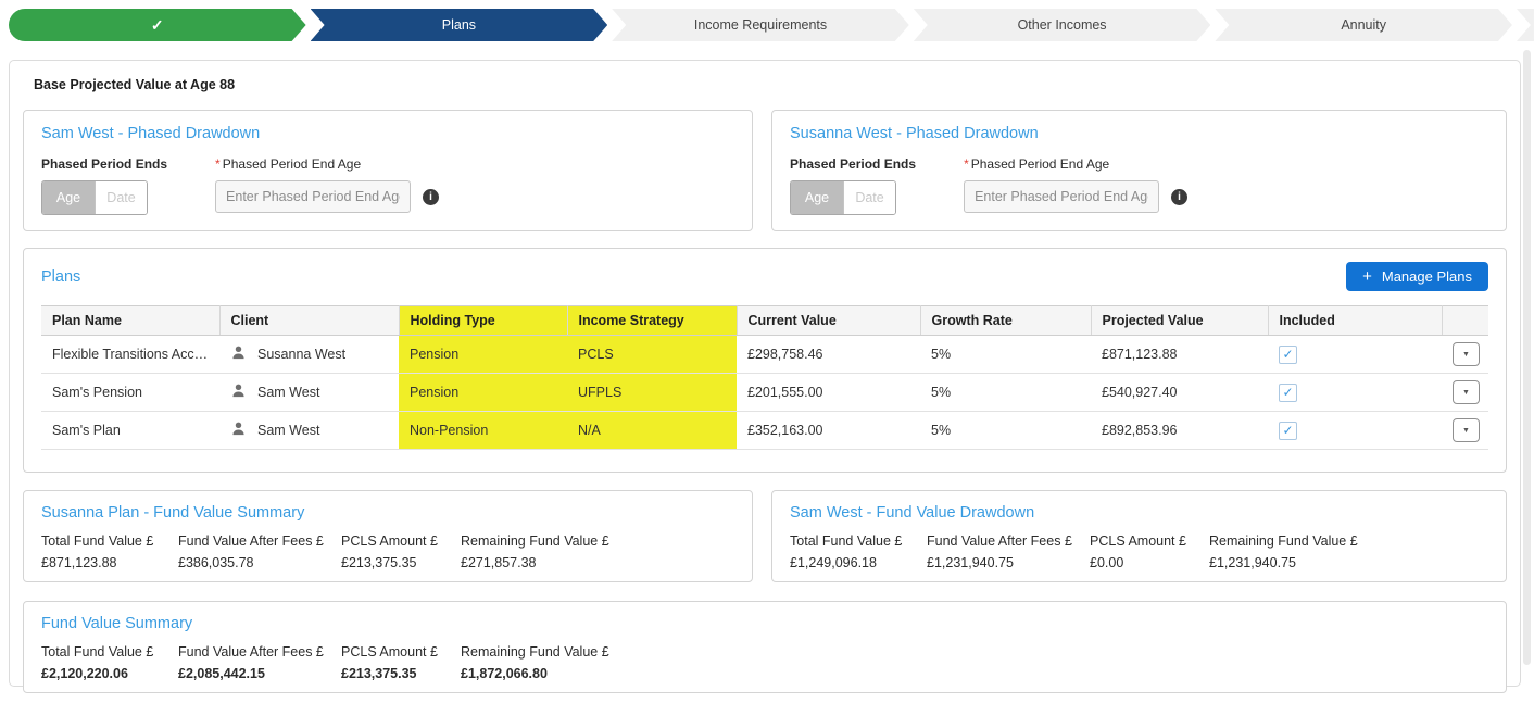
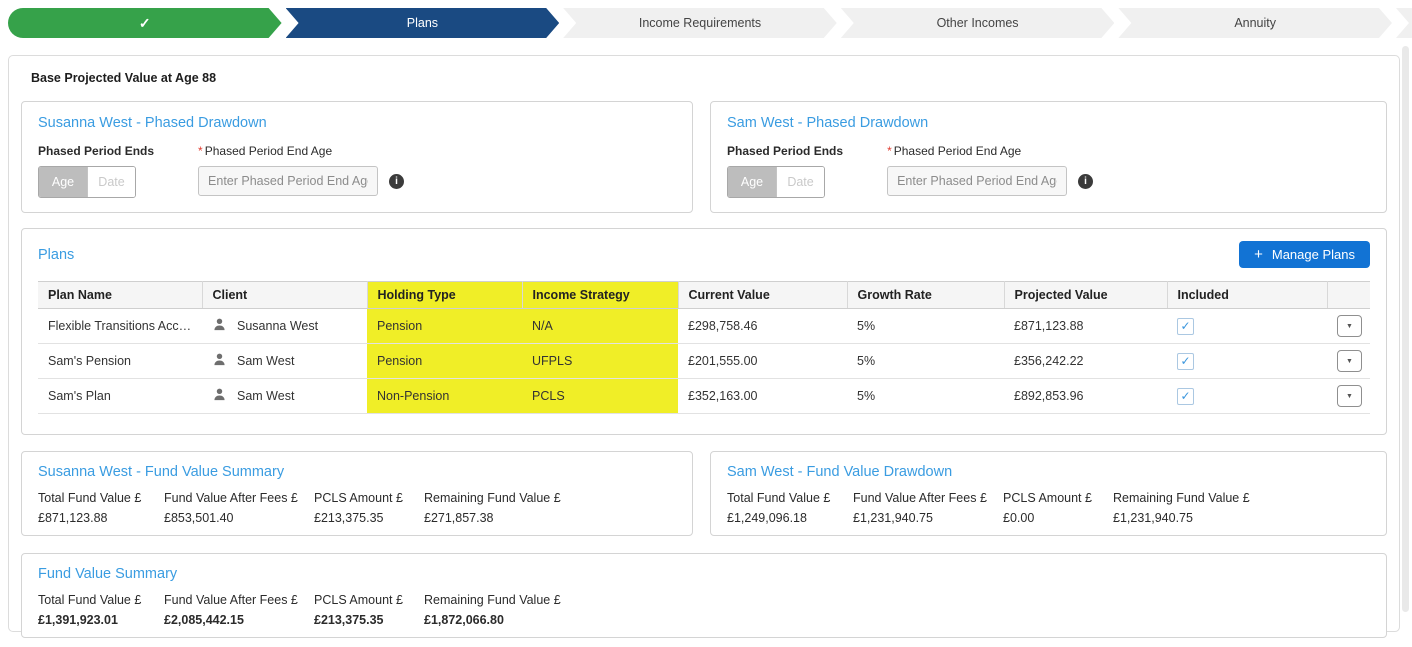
  ✓
  Plans
  Income Requirements
  Other Incomes
  Annuity
  Base Projected Value at Age 88
- Sam West - Phased Drawdown
+ Susanna West - Phased Drawdown
  Phased Period Ends
  Age
  Date
  * Phased Period End Age
  Enter Phased Period End Ag
  i
- Susanna West - Phased Drawdown
+ Sam West - Phased Drawdown
  Phased Period Ends
  Age
  Date
  * Phased Period End Age
  Enter Phased Period End Ag
  i
  Plans
  +
  Manage Plans
  Plan Name	Client	Holding Type	Income Strategy	Current Value	Growth Rate	Projected Value	Included
- Flexible Transitions Accou...	Susanna West	Pension	PCLS	£298,758.46	5%	£871,123.88	✓
+ Flexible Transitions Accou...	Susanna West	Pension	N/A	£298,758.46	5%	£871,123.88	✓
- Sam's Pension	Sam West	Pension	UFPLS	£201,555.00	5%	£540,927.40	✓
+ Sam's Pension	Sam West	Pension	UFPLS	£201,555.00	5%	£356,242.22	✓
- Sam's Plan	Sam West	Non-Pension	N/A	£352,163.00	5%	£892,853.96	✓
+ Sam's Plan	Sam West	Non-Pension	PCLS	£352,163.00	5%	£892,853.96	✓
- Susanna Plan - Fund Value Summary
+ Susanna West - Fund Value Summary
  Total Fund Value £
  £871,123.88
  Fund Value After Fees £
- £386,035.78
+ £853,501.40
  PCLS Amount £
  £213,375.35
  Remaining Fund Value £
  £271,857.38
  Sam West - Fund Value Drawdown
  Total Fund Value £
  £1,249,096.18
  Fund Value After Fees £
  £1,231,940.75
  PCLS Amount £
  £0.00
  Remaining Fund Value £
  £1,231,940.75
  Fund Value Summary
  Total Fund Value £
- £2,120,220.06
+ £1,391,923.01
  Fund Value After Fees £
  £2,085,442.15
  PCLS Amount £
  £213,375.35
  Remaining Fund Value £
  £1,872,066.80
